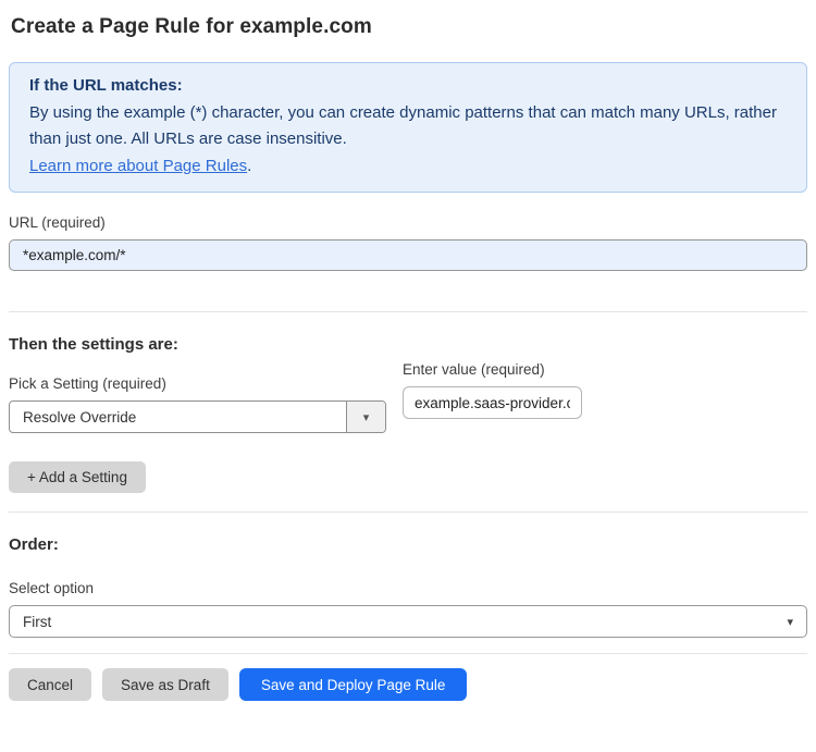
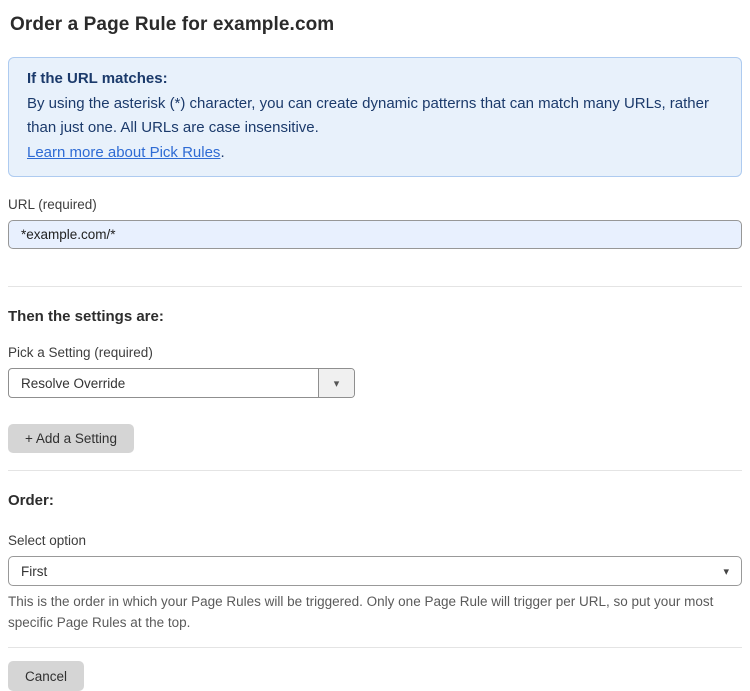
- Create a Page Rule for example.com
+ Order a Page Rule for example.com
  If the URL matches:
- By using the example (*) character, you can create dynamic patterns that can match many URLs, rather than just one. All URLs are case insensitive.
+ By using the asterisk (*) character, you can create dynamic patterns that can match many URLs, rather than just one. All URLs are case insensitive.
- Learn more about Page Rules.
+ Learn more about Pick Rules.
  URL (required)
  *example.com/*
  Then the settings are:
  Pick a Setting (required)
  Resolve Override
  ▾
- Enter value (required)
- example.saas-provider.c
  + Add a Setting
  Order:
  Select option
  First
  ▾
+ This is the order in which your Page Rules will be triggered. Only one Page Rule will trigger per URL, so put your most specific Page Rules at the top.
  Cancel
- Save as Draft
- Save and Deploy Page Rule
